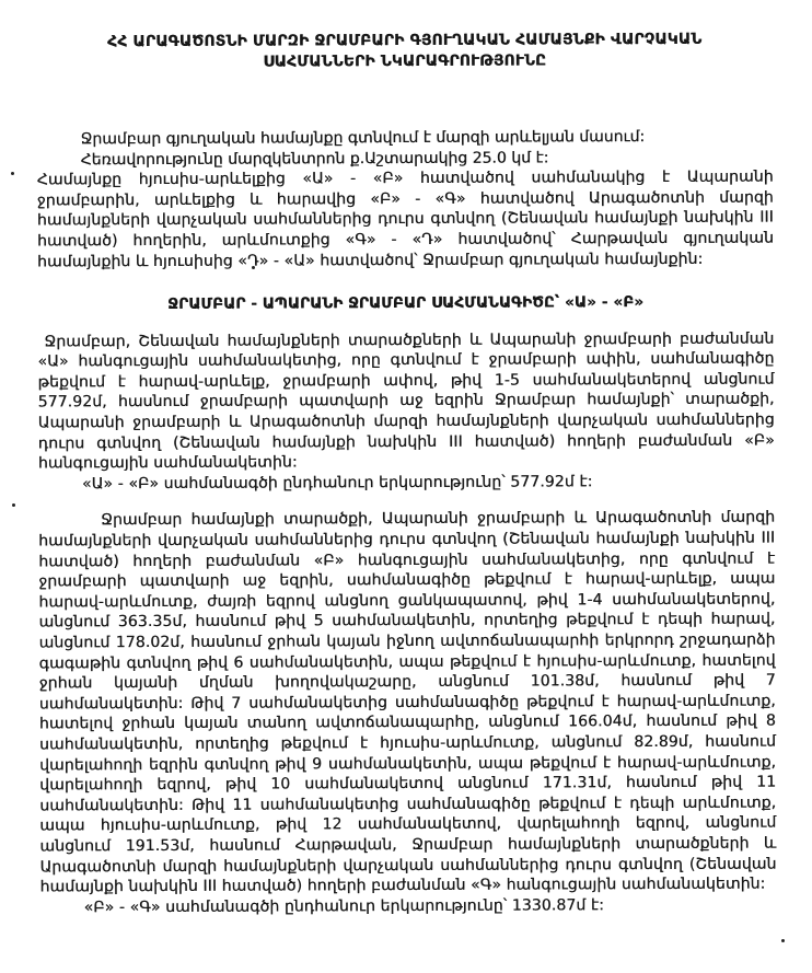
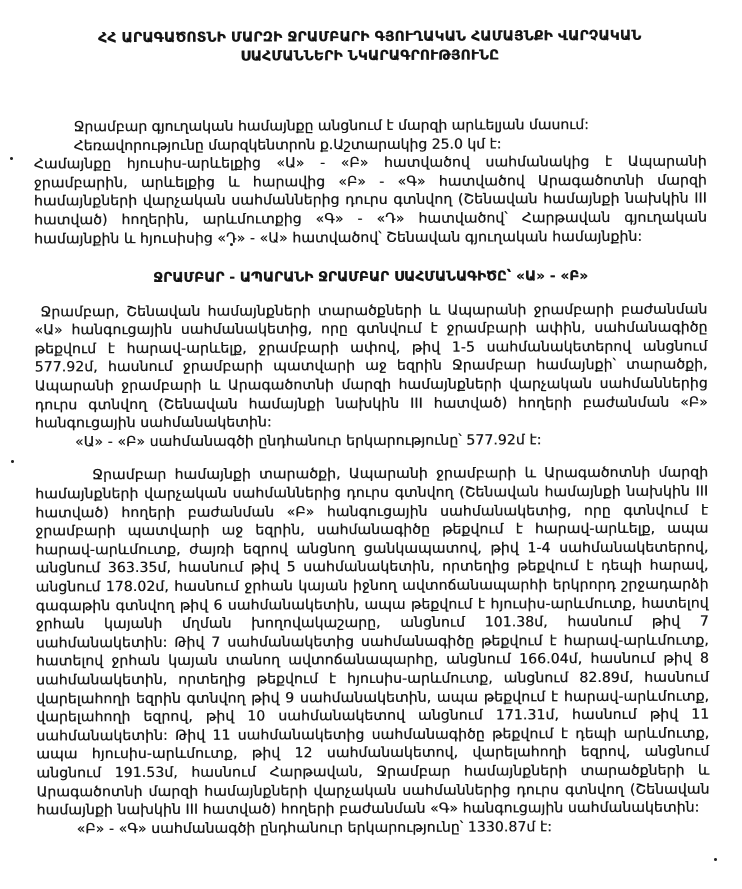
  ՀՀ ԱՐԱԳԱԾՈՏՆԻ ՄԱՐԶԻ ՋՐԱՄԲԱՐԻ ԳՅՈՒՂԱԿԱՆ ՀԱՄԱՅՆՔԻ ՎԱՐՉԱԿԱՆ ՍԱՀՄԱՆՆԵՐԻ ՆԿԱՐԱԳՐՈՒԹՅՈՒՆԸ
- Ջրամբար գյուղական համայնքը գտնվում է մարզի արևելյան մասում:
+ Ջրամբար գյուղական համայնքը անցնում է մարզի արևելյան մասում:
  Հեռավորությունը մարզկենտրոն ք.Աշտարակից 25.0 կմ է:
- Համայնքը հյուսիս-արևելքից «Ա» - «Բ» հատվածով սահմանակից է Ապարանի ջրամբարին, արևելքից և հարավից «Բ» - «Գ» հատվածով Արագածոտնի մարզի համայնքների վարչական սահմաններից դուրս գտնվող (Շենավան համայնքի նախկին III հատված) հողերին, արևմուտքից «Գ» - «Դ» հատվածով՝ Հարթավան գյուղական համայնքին և հյուսիսից «Դ» - «Ա» հատվածով՝ Ջրամբար գյուղական համայնքին:
+ Համայնքը հյուսիս-արևելքից «Ա» - «Բ» հատվածով սահմանակից է Ապարանի ջրամբարին, արևելքից և հարավից «Բ» - «Գ» հատվածով Արագածոտնի մարզի համայնքների վարչական սահմաններից դուրս գտնվող (Շենավան համայնքի նախկին III հատված) հողերին, արևմուտքից «Գ» - «Դ» հատվածով՝ Հարթավան գյուղական համայնքին և հյուսիսից «Դ» - «Ա» հատվածով՝ Շենավան գյուղական համայնքին:
  ՋՐԱՄԲԱՐ - ԱՊԱՐԱՆԻ ՋՐԱՄԲԱՐ ՍԱՀՄԱՆԱԳԻԾԸ՝ «Ա» - «Բ»
  Ջրամբար, Շենավան համայնքների տարածքների և Ապարանի ջրամբարի բաժանման «Ա» հանգուցային սահմանակետից, որը գտնվում է ջրամբարի ափին, սահմանագիծը թեքվում է հարավ-արևելք, ջրամբարի ափով, թիվ 1-5 սահմանակետերով անցնում 577.92մ, հասնում ջրամբարի պատվարի աջ եզրին Ջրամբար համայնքի՝ տարածքի, Ապարանի ջրամբարի և Արագածոտնի մարզի համայնքների վարչական սահմաններից դուրս գտնվող (Շենավան համայնքի նախկին III հատված) հողերի բաժանման «Բ» հանգուցային սահմանակետին:
  «Ա» - «Բ» սահմանագծի ընդհանուր երկարությունը՝ 577.92մ է:
  Ջրամբար համայնքի տարածքի, Ապարանի ջրամբարի և Արագածոտնի մարզի համայնքների վարչական սահմաններից դուրս գտնվող (Շենավան համայնքի նախկին III հատված) հողերի բաժանման «Բ» հանգուցային սահմանակետից, որը գտնվում է ջրամբարի պատվարի աջ եզրին, սահմանագիծը թեքվում է հարավ-արևելք, ապա հարավ-արևմուտք, ժայռի եզրով անցնող ցանկապատով, թիվ 1-4 սահմանակետերով, անցնում 363.35մ, հասնում թիվ 5 սահմանակետին, որտեղից թեքվում է դեպի հարավ, անցնում 178.02մ, հասնում ջրհան կայան իջնող ավտոճանապարհի երկրորդ շրջադարձի գագաթին գտնվող թիվ 6 սահմանակետին, ապա թեքվում է հյուսիս-արևմուտք, հատելով ջրհան կայանի մղման խողովակաշարը, անցնում 101.38մ, հասնում թիվ 7 սահմանակետին: Թիվ 7 սահմանակետից սահմանագիծը թեքվում է հարավ-արևմուտք, հատելով ջրհան կայան տանող ավտոճանապարհը, անցնում 166.04մ, հասնում թիվ 8 սահմանակետին, որտեղից թեքվում է հյուսիս-արևմուտք, անցնում 82.89մ, հասնում վարելահողի եզրին գտնվող թիվ 9 սահմանակետին, ապա թեքվում է հարավ-արևմուտք, վարելահողի եզրով, թիվ 10 սահմանակետով անցնում 171.31մ, հասնում թիվ 11 սահմանակետին: Թիվ 11 սահմանակետից սահմանագիծը թեքվում է դեպի արևմուտք, ապա հյուսիս-արևմուտք, թիվ 12 սահմանակետով, վարելահողի եզրով, անցնում անցնում 191.53մ, հասնում Հարթավան, Ջրամբար համայնքների տարածքների և Արագածոտնի մարզի համայնքների վարչական սահմաններից դուրս գտնվող (Շենավան համայնքի նախկին III հատված) հողերի բաժանման «Գ» հանգուցային սահմանակետին:
  «Բ» - «Գ» սահմանագծի ընդհանուր երկարությունը՝ 1330.87մ է:
